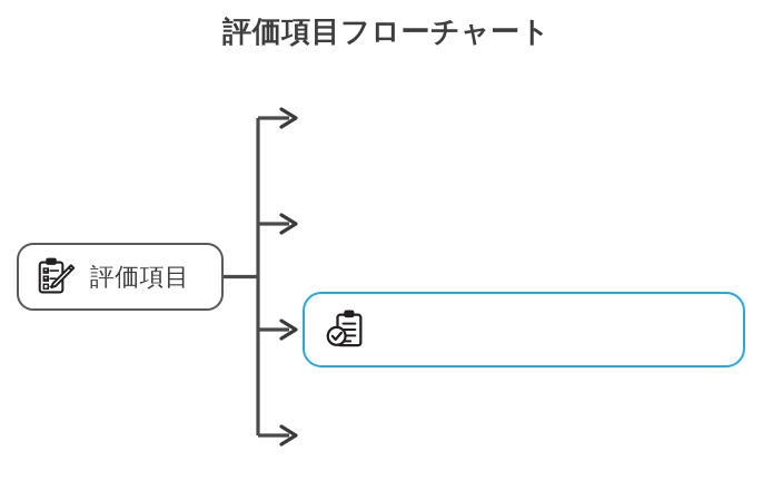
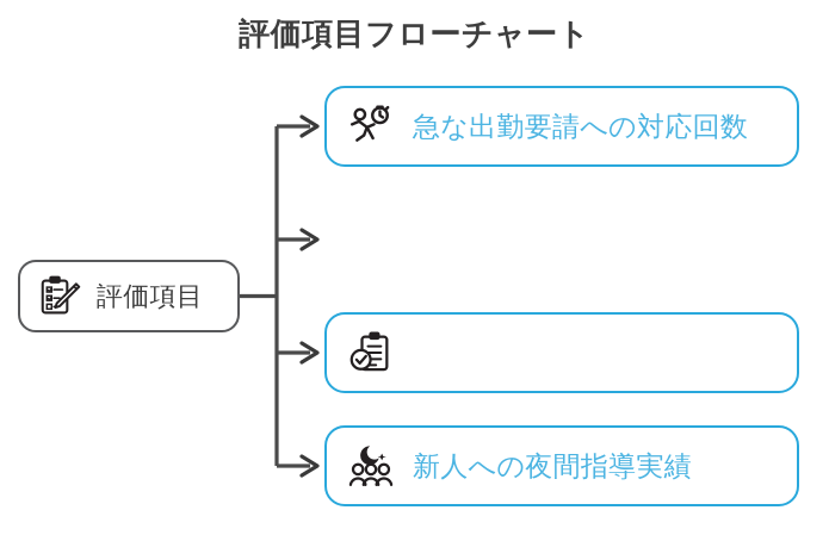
  評価項目フローチャート
  評価項目
+ 急な出勤要請への対応回数
+ 新人への夜間指導実績
